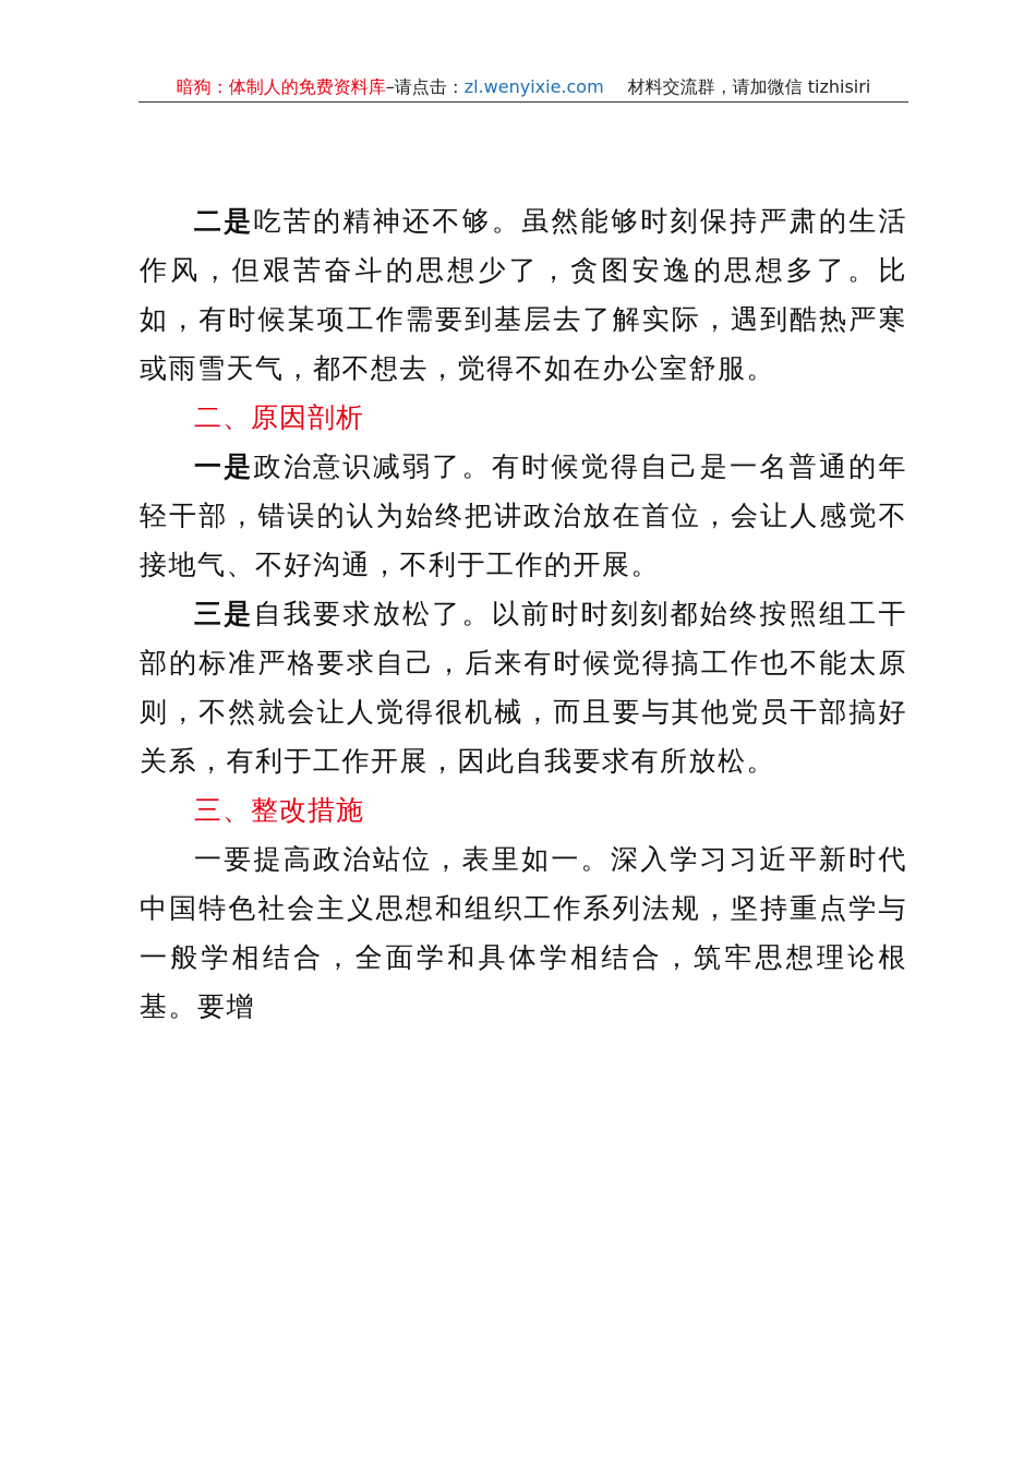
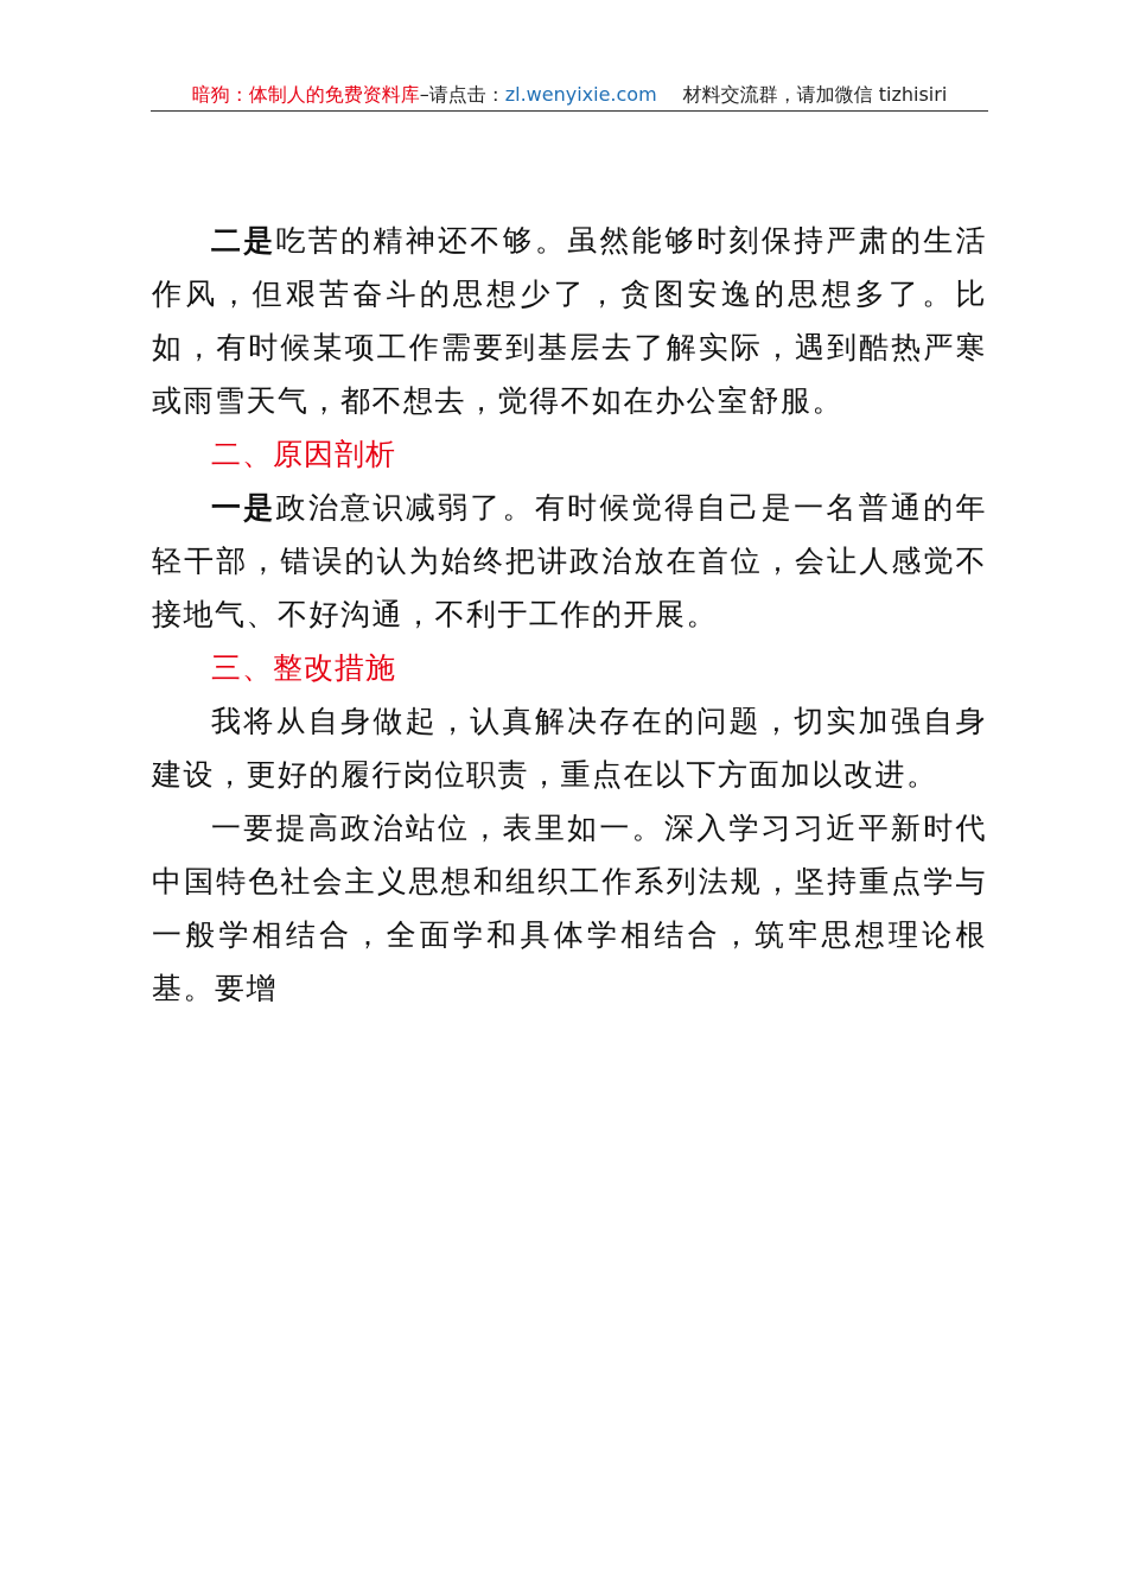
  暗狗：体制人的免费资料库–请点击：zl.wenyixie.com 材料交流群，请加微信 tizhisiri
  二是吃苦的精神还不够。虽然能够时刻保持严肃的生活作风，但艰苦奋斗的思想少了，贪图安逸的思想多了。比如，有时候某项工作需要到基层去了解实际，遇到酷热严寒或雨雪天气，都不想去，觉得不如在办公室舒服。
  二、原因剖析
  一是政治意识减弱了。有时候觉得自己是一名普通的年轻干部，错误的认为始终把讲政治放在首位，会让人感觉不接地气、不好沟通，不利于工作的开展。
- 三是自我要求放松了。以前时时刻刻都始终按照组工干部的标准严格要求自己，后来有时候觉得搞工作也不能太原则，不然就会让人觉得很机械，而且要与其他党员干部搞好关系，有利于工作开展，因此自我要求有所放松。
  三、整改措施
+ 我将从自身做起，认真解决存在的问题，切实加强自身建设，更好的履行岗位职责，重点在以下方面加以改进。
  一要提高政治站位，表里如一。深入学习习近平新时代中国特色社会主义思想和组织工作系列法规，坚持重点学与一般学相结合，全面学和具体学相结合，筑牢思想理论根基。要增
